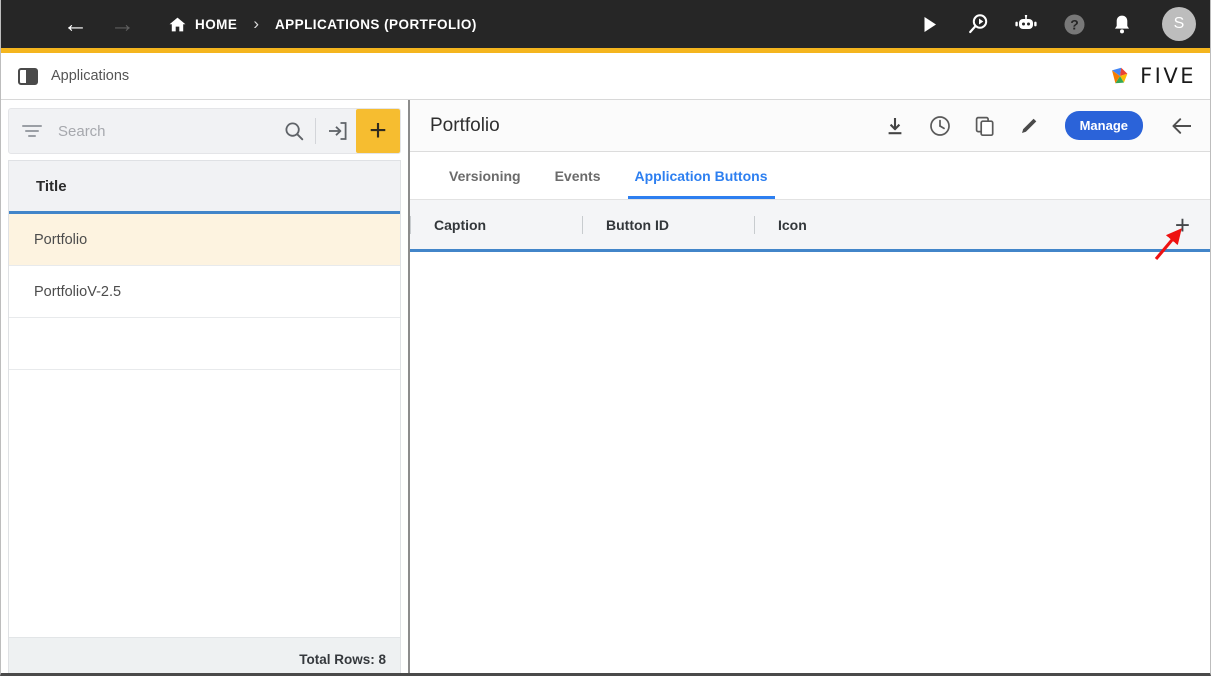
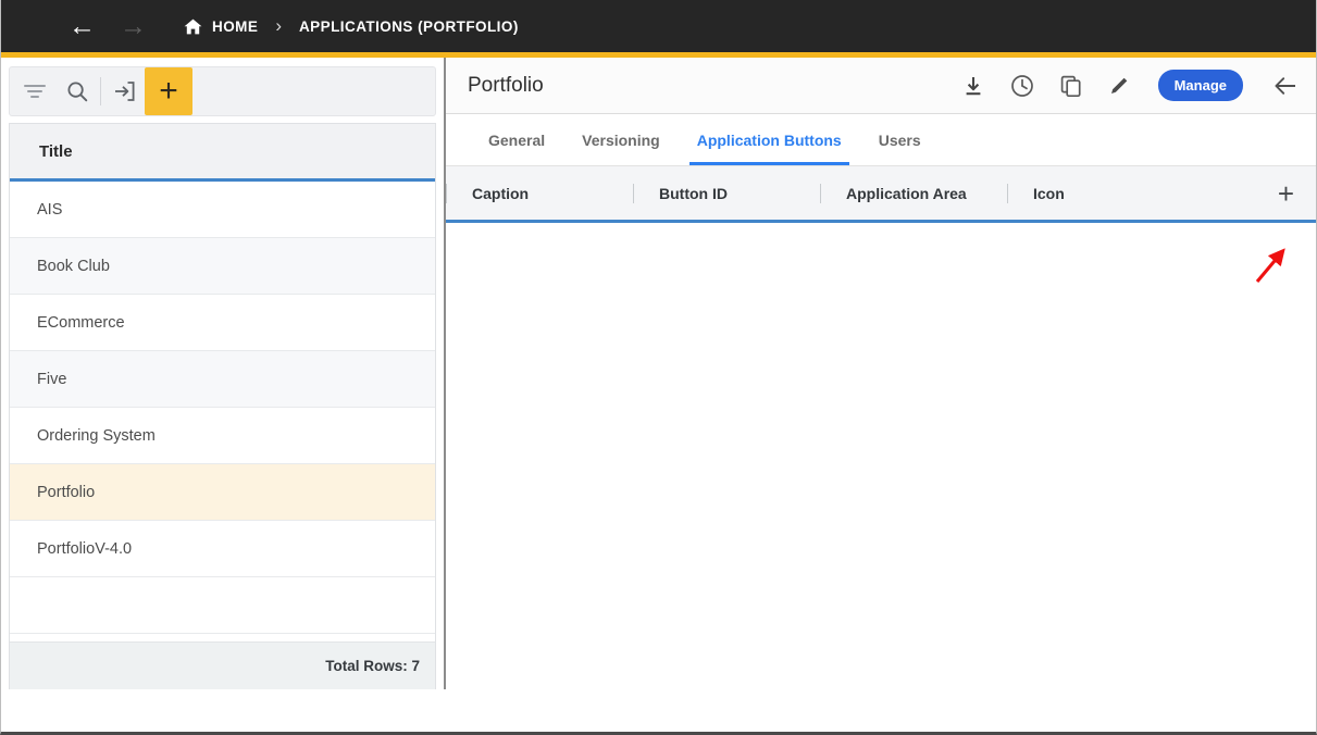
  ←
  →
  HOME
  ›
  APPLICATIONS (PORTFOLIO)
- ?
- S
- Applications
- FIVE
- Search
  Title
+ AIS
+ Book Club
+ ECommerce
+ Five
+ Ordering System
  Portfolio
- PortfolioV-2.5
+ PortfolioV-4.0
- Total Rows: 8
+ Total Rows: 7
  Portfolio
  Manage
+ General
  Versioning
- Events
  Application Buttons
+ Users
  Caption
  Button ID
+ Application Area
  Icon
  +
